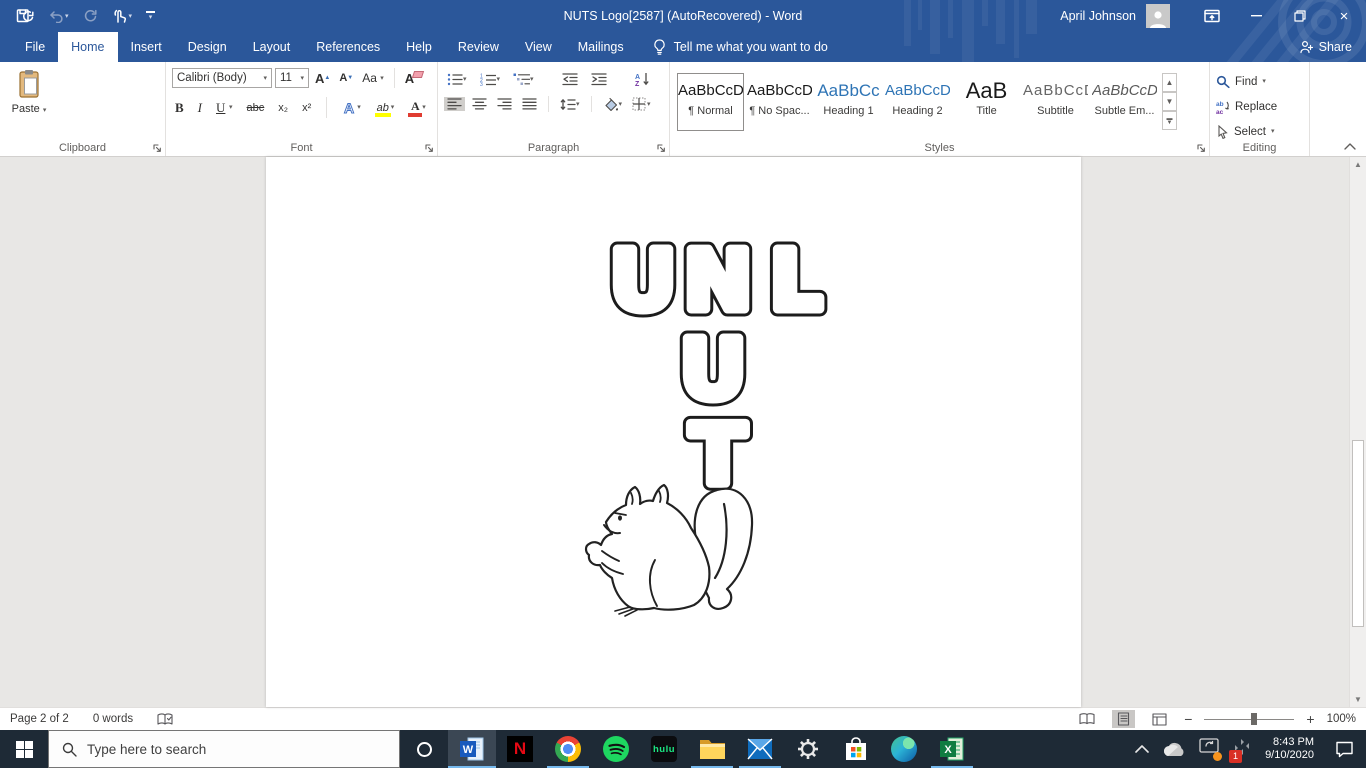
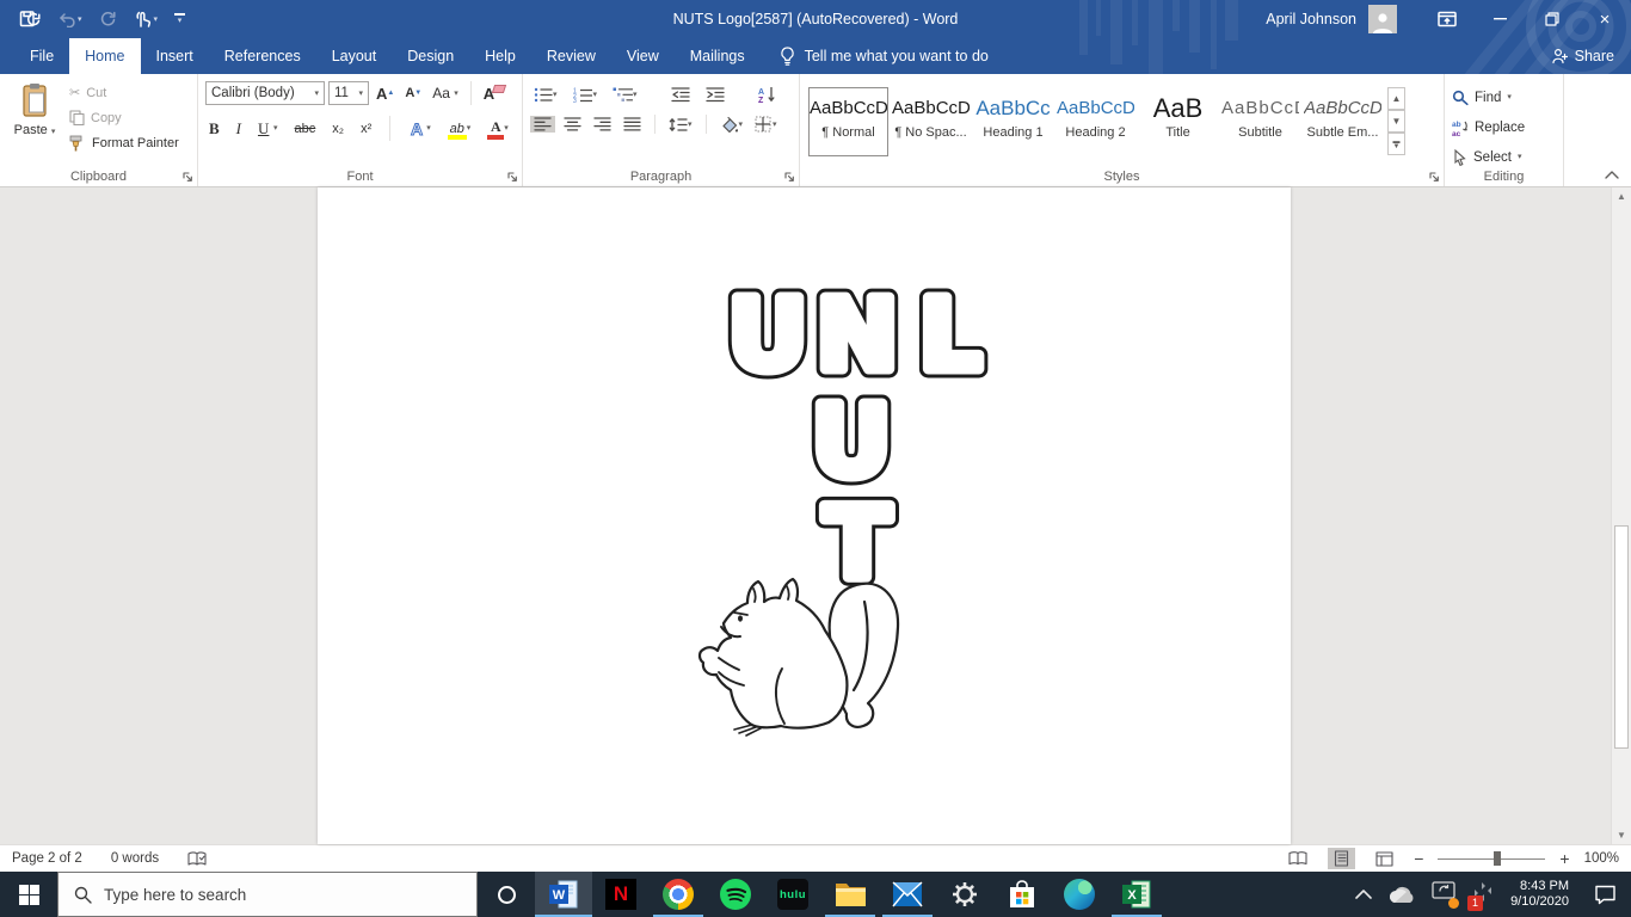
  NUTS Logo[2587] (AutoRecovered) - Word
  April Johnson
  ×
  File
  Home
  Insert
- Design
+ References
  Layout
- References
+ Design
  Help
  Review
  View
  Mailings
  Tell me what you want to do
  Share
  Paste
+ ✂
+ Cut
+ Copy
+ Format Painter
  Clipboard
  Calibri (Body)
  11
  A
  A
  Aa
  A
  B
  I
  U
  abc
  x₂
  x²
  A
  ab
  A
  Font
  Paragraph
  AaBbCcD
  ¶ Normal
  AaBbCcD
  ¶ No Spac...
  AaBbCc
  Heading 1
  AaBbCcD
  Heading 2
  AaB
  Title
  AaBbCc
  Subtitle
  AaBbCcD
  Subtle Em...
  ▲
  ▼
  Styles
  Find
  Replace
  Select
  Editing
  U
  N
  L
  U
  T
  ▲
  ▼
  Page 2 of 2
  0 words
  −
  +
  100%
  Type here to search
  W
  N
  hulu
  X
  1
  8:43 PM
  9/10/2020
